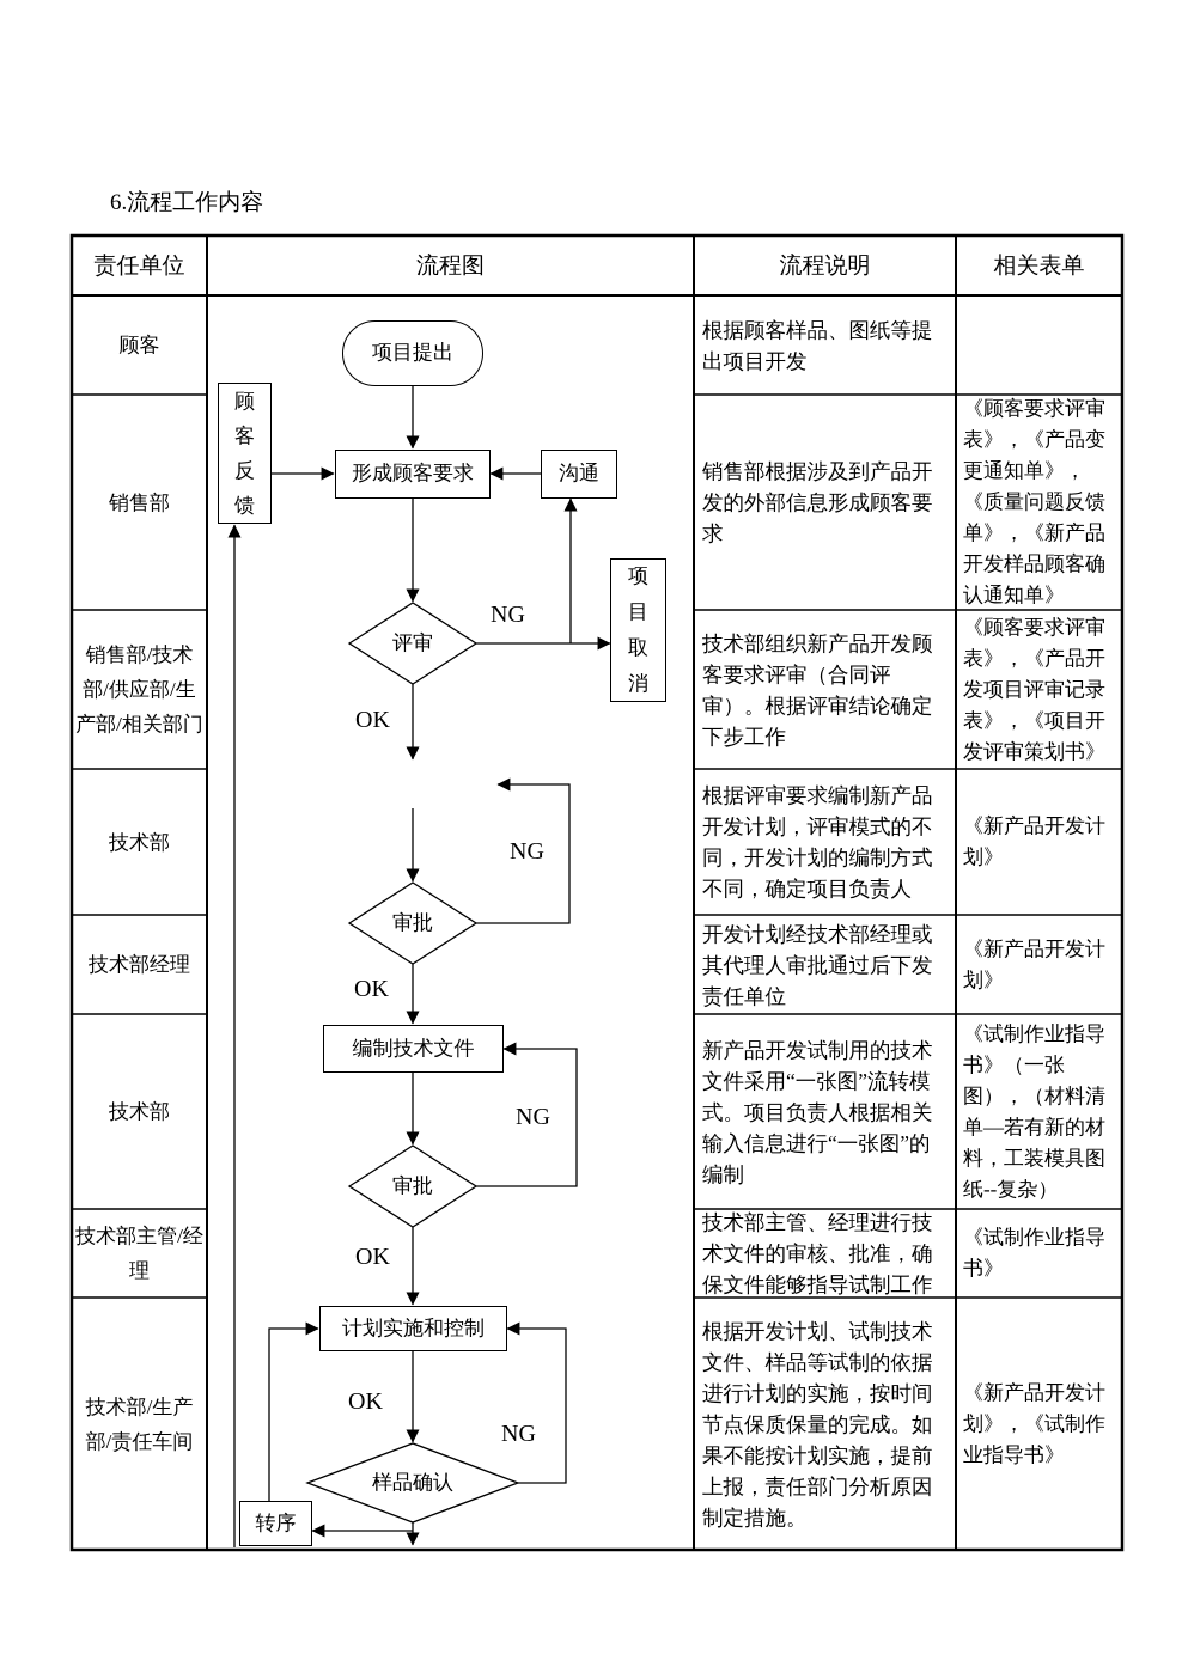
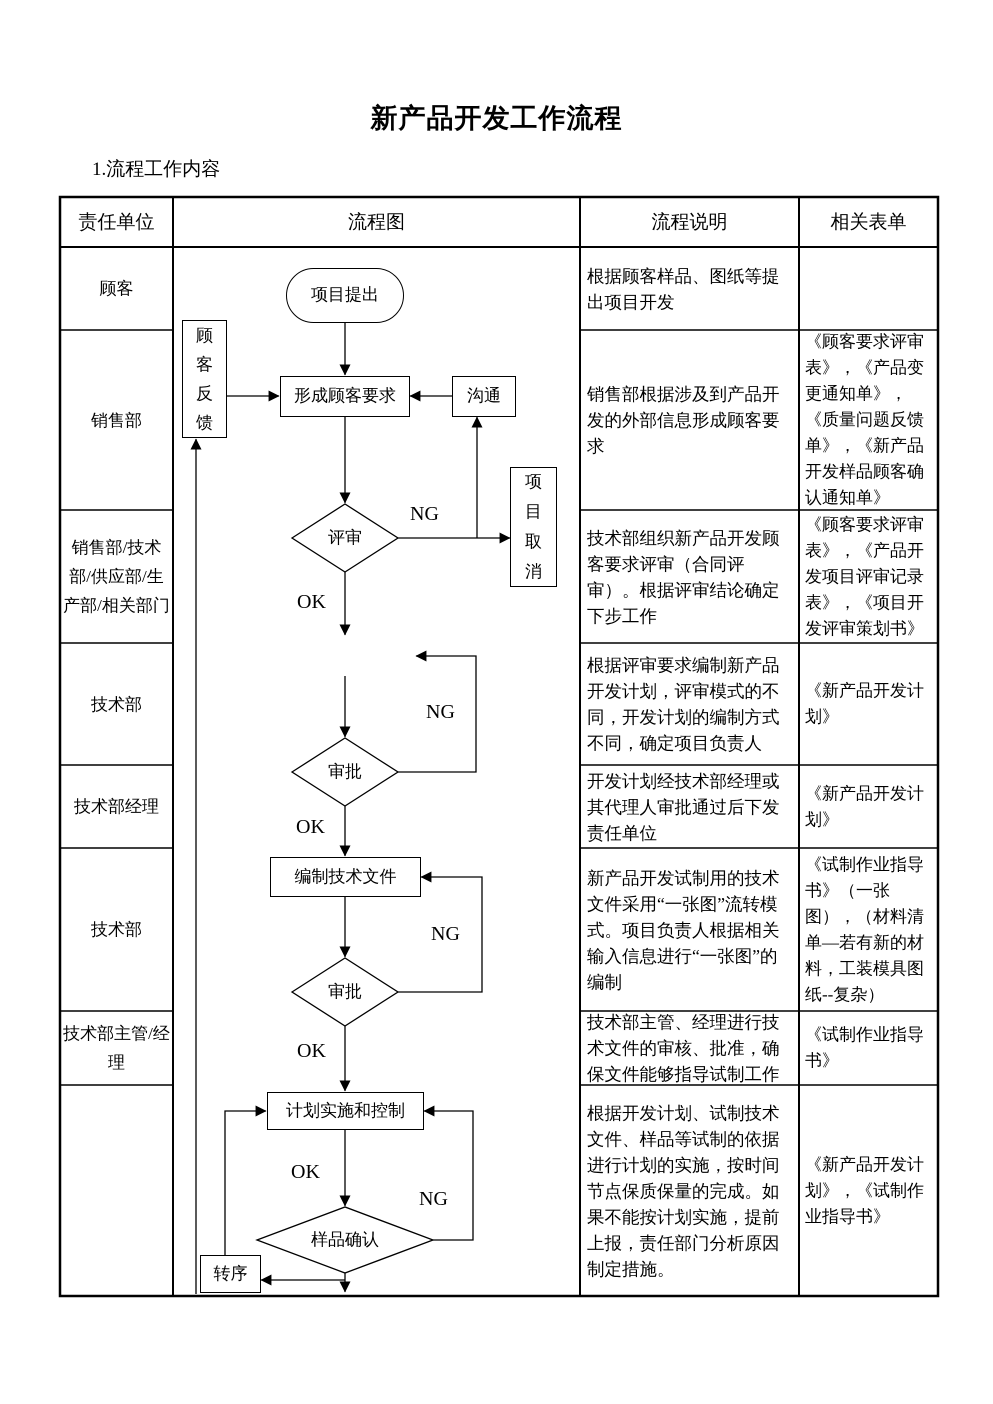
+ 新产品开发工作流程
- 6.流程工作内容
+ 1.流程工作内容
  责任单位
  流程图
  流程说明
  相关表单
  顾客
  销售部
  销售部/技术部/供应部/生产部/相关部门
  技术部
  技术部经理
  技术部
  技术部主管/经理
- 技术部/生产部/责任车间
  根据顾客样品、图纸等提出项目开发
  销售部根据涉及到产品开发的外部信息形成顾客要求
  技术部组织新产品开发顾客要求评审（合同评审）。根据评审结论确定下步工作
  根据评审要求编制新产品开发计划，评审模式的不同，开发计划的编制方式不同，确定项目负责人
  开发计划经技术部经理或其代理人审批通过后下发责任单位
  新产品开发试制用的技术文件采用“一张图”流转模式。项目负责人根据相关输入信息进行“一张图”的编制
  技术部主管、经理进行技术文件的审核、批准，确保文件能够指导试制工作
  根据开发计划、试制技术文件、样品等试制的依据进行计划的实施，按时间节点保质保量的完成。如果不能按计划实施，提前上报，责任部门分析原因制定措施。
  《顾客要求评审表》，《产品变更通知单》，《质量问题反馈单》，《新产品开发样品顾客确认通知单》
  《顾客要求评审表》，《产品开发项目评审记录表》，《项目开发评审策划书》
  《新产品开发计划》
  《新产品开发计划》
  《试制作业指导书》（一张图），（材料清单—若有新的材料，工装模具图纸--复杂）
  《试制作业指导书》
  《新产品开发计划》，《试制作业指导书》
  项目提出
  顾客反馈
  形成顾客要求
  沟通
  项目取消
  编制技术文件
  计划实施和控制
  转序
  评审
  审批
  审批
  样品确认
  NG
  OK
  NG
  OK
  NG
  OK
  OK
  NG
